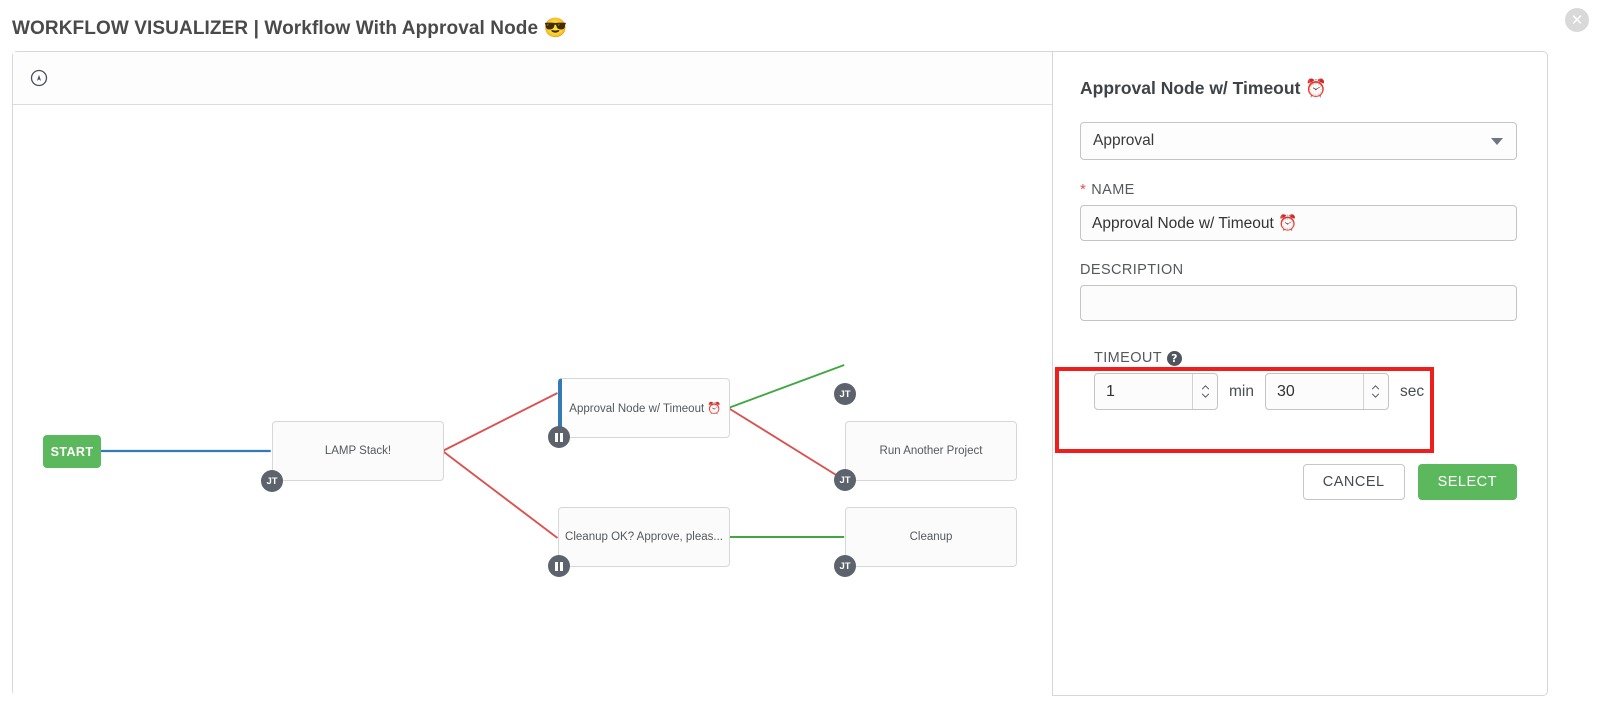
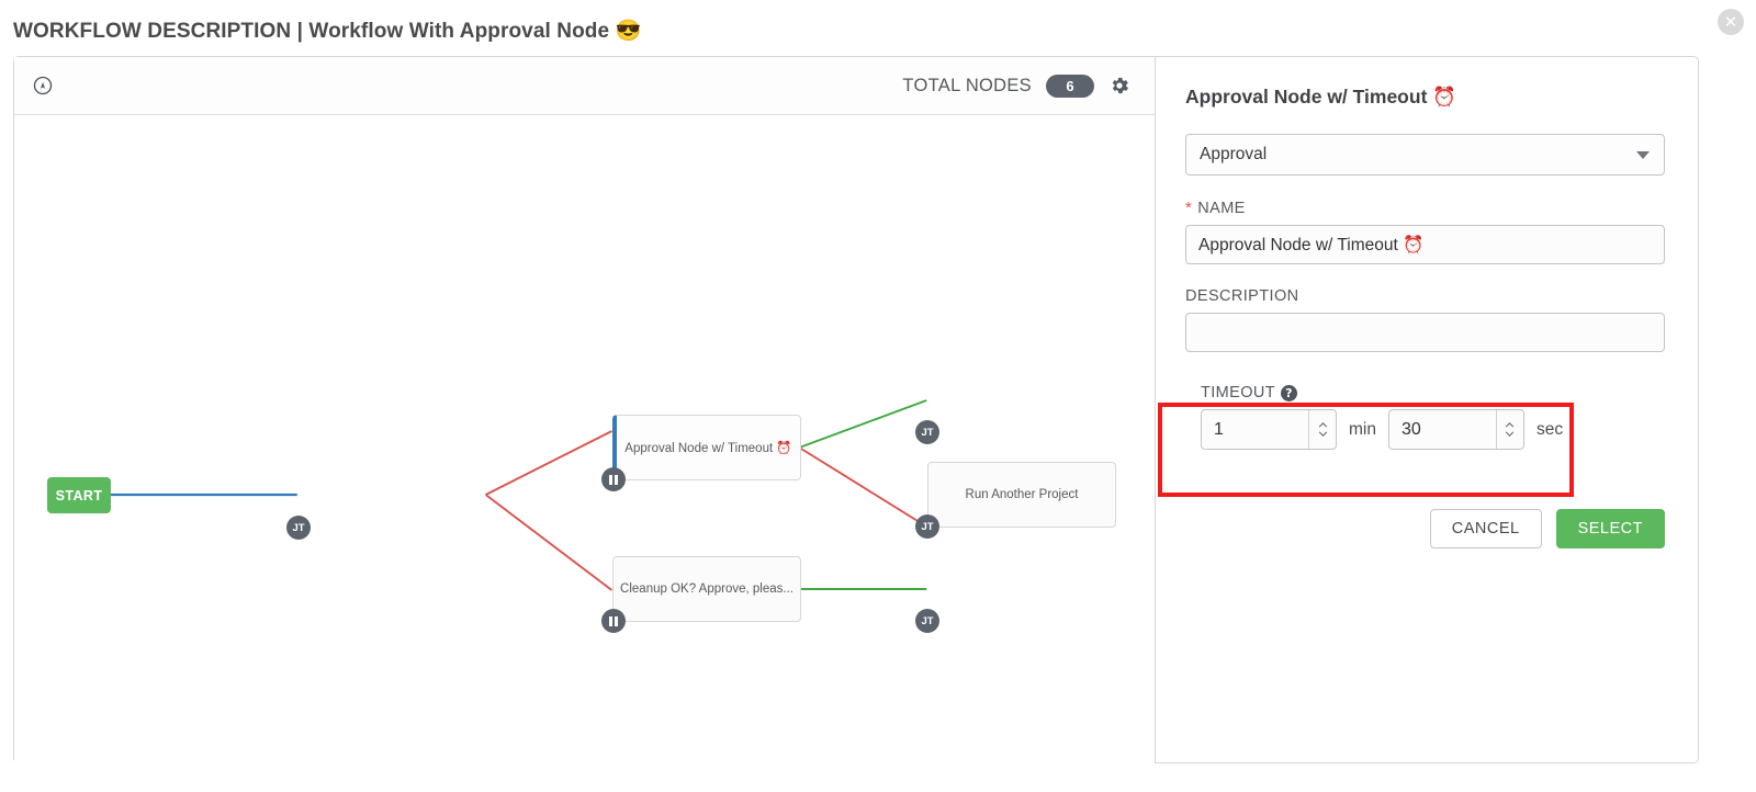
- WORKFLOW VISUALIZER | Workflow With Approval Node 😎
+ WORKFLOW DESCRIPTION | Workflow With Approval Node 😎
  ✕
+ TOTAL NODES
+ 6
  START
- LAMP Stack!
  JT
  Approval Node w/ Timeout ⏰
  Cleanup OK? Approve, pleas...
  JT
  Run Another Project
  JT
- Cleanup
  JT
  Approval Node w/ Timeout ⏰
  Approval
  *
  NAME
  Approval Node w/ Timeout ⏰
  DESCRIPTION
  TIMEOUT
  ?
  1
  min
  30
  sec
  CANCEL
  SELECT
